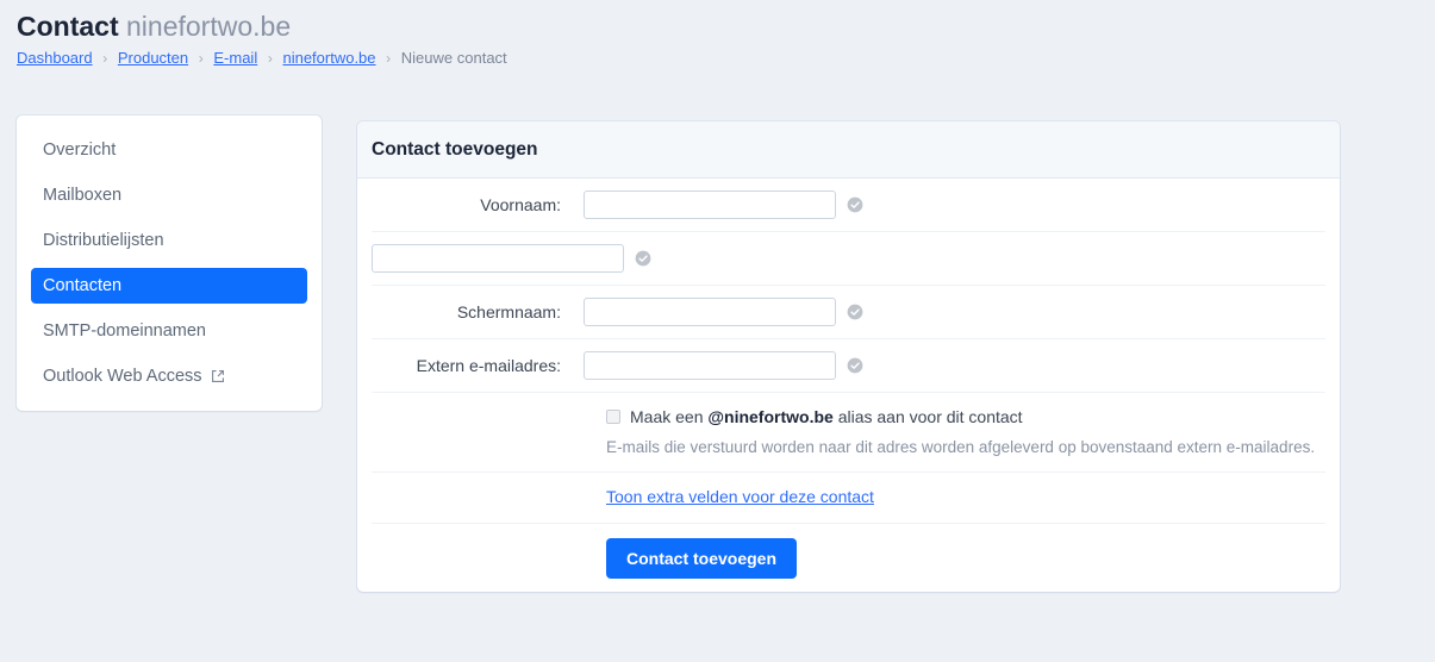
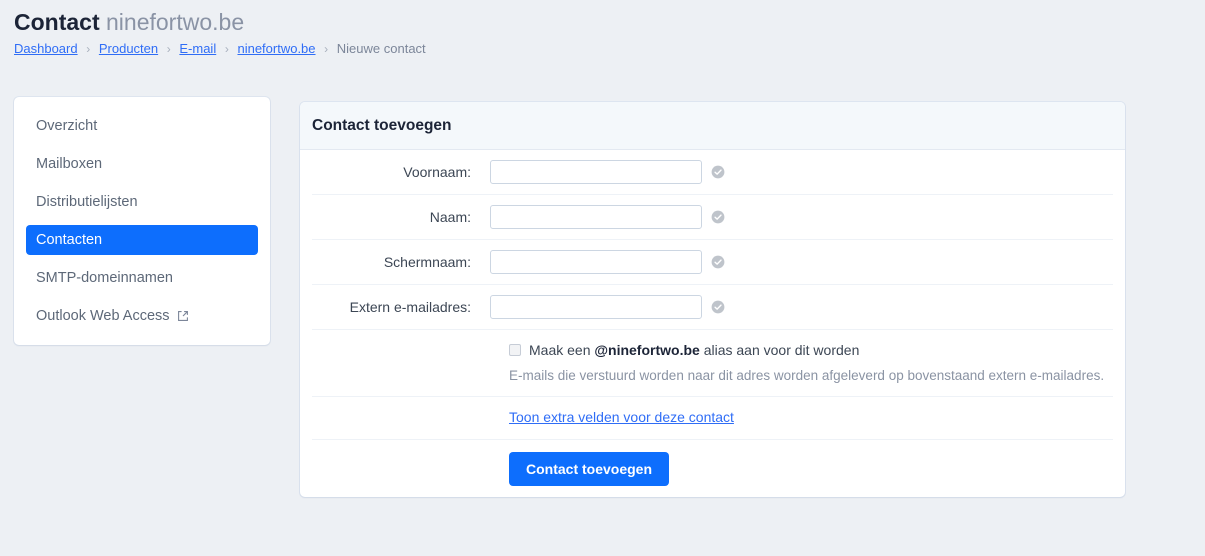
  Contact ninefortwo.be
  Dashboard › Producten › E-mail › ninefortwo.be › Nieuwe contact
  Overzicht
  Mailboxen
  Distributielijsten
  Contacten
  SMTP-domeinnamen
  Outlook Web Access
  Contact toevoegen
  Voornaam:
+ Naam:
  Schermnaam:
  Extern e-mailadres:
- Maak een @ninefortwo.be alias aan voor dit contact
+ Maak een @ninefortwo.be alias aan voor dit worden
  E-mails die verstuurd worden naar dit adres worden afgeleverd op bovenstaand extern e-mailadres.
  Toon extra velden voor deze contact
  Contact toevoegen
